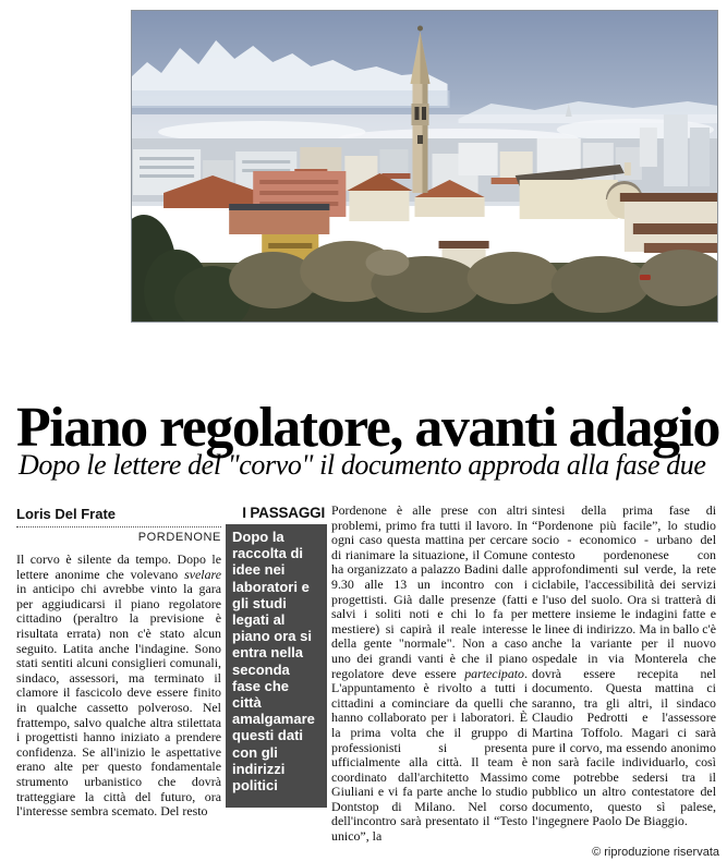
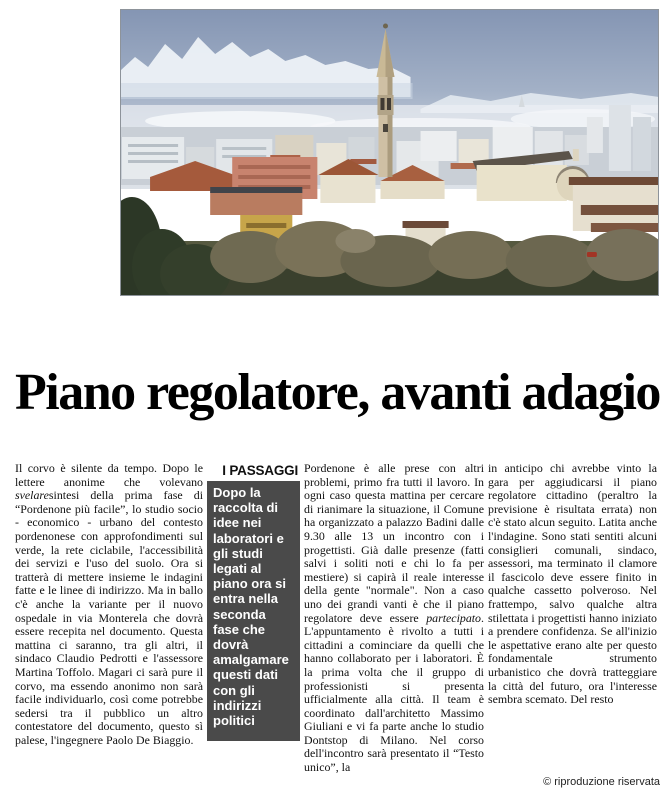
  Piano regolatore, avanti adagio
- Dopo le lettere del "corvo" il documento approda alla fase due
- Loris Del Frate
- PORDENONE
- Il corvo è silente da tempo. Dopo le lettere anonime che volevano svelare in anticipo chi avrebbe vinto la gara per aggiudicarsi il piano regolatore cittadino (peraltro la previsione è risultata errata) non c'è stato alcun seguito. Latita anche l'indagine. Sono stati sentiti alcuni consiglieri comunali, sindaco, assessori, ma terminato il clamore il fascicolo deve essere finito in qualche cassetto polveroso. Nel frattempo, salvo qualche altra stilettata i progettisti hanno iniziato a prendere confidenza. Se all'inizio le aspettative erano alte per questo fondamentale strumento urbanistico che dovrà tratteggiare la città del futuro, ora l'interesse sembra scemato. Del resto
+ Il corvo è silente da tempo. Dopo le lettere anonime che volevano svelaresintesi della prima fase di “Pordenone più facile”, lo studio socio - economico - urbano del contesto pordenonese con approfondimenti sul verde, la rete ciclabile, l'accessibilità dei servizi e l'uso del suolo. Ora si tratterà di mettere insieme le indagini fatte e le linee di indirizzo. Ma in ballo c'è anche la variante per il nuovo ospedale in via Monterela che dovrà essere recepita nel documento. Questa mattina ci saranno, tra gli altri, il sindaco Claudio Pedrotti e l'assessore Martina Toffolo. Magari ci sarà pure il corvo, ma essendo anonimo non sarà facile individuarlo, così come potrebbe sedersi tra il pubblico un altro contestatore del documento, questo sì palese, l'ingegnere Paolo De Biaggio.
  I PASSAGGI
- Dopo la raccolta di idee nei laboratori e gli studi legati al piano ora si entra nella seconda fase che città amalgamare questi dati con gli indirizzi politici
+ Dopo la raccolta di idee nei laboratori e gli studi legati al piano ora si entra nella seconda fase che dovrà amalgamare questi dati con gli indirizzi politici
  Pordenone è alle prese con altri problemi, primo fra tutti il lavoro. In ogni caso questa mattina per cercare di rianimare la situazione, il Comune ha organizzato a palazzo Badini dalle 9.30 alle 13 un incontro con i progettisti. Già dalle presenze (fatti salvi i soliti noti e chi lo fa per mestiere) si capirà il reale interesse della gente "normale". Non a caso uno dei grandi vanti è che il piano regolatore deve essere partecipato. L'appuntamento è rivolto a tutti i cittadini a cominciare da quelli che hanno collaborato per i laboratori. È la prima volta che il gruppo di professionisti si presenta ufficialmente alla città. Il team è coordinato dall'architetto Massimo Giuliani e vi fa parte anche lo studio Dontstop di Milano. Nel corso dell'incontro sarà presentato il “Testo unico”, la
- sintesi della prima fase di “Pordenone più facile”, lo studio socio - economico - urbano del contesto pordenonese con approfondimenti sul verde, la rete ciclabile, l'accessibilità dei servizi e l'uso del suolo. Ora si tratterà di mettere insieme le indagini fatte e le linee di indirizzo. Ma in ballo c'è anche la variante per il nuovo ospedale in via Monterela che dovrà essere recepita nel documento. Questa mattina ci saranno, tra gli altri, il sindaco Claudio Pedrotti e l'assessore Martina Toffolo. Magari ci sarà pure il corvo, ma essendo anonimo non sarà facile individuarlo, così come potrebbe sedersi tra il pubblico un altro contestatore del documento, questo sì palese, l'ingegnere Paolo De Biaggio.
+ in anticipo chi avrebbe vinto la gara per aggiudicarsi il piano regolatore cittadino (peraltro la previsione è risultata errata) non c'è stato alcun seguito. Latita anche l'indagine. Sono stati sentiti alcuni consiglieri comunali, sindaco, assessori, ma terminato il clamore il fascicolo deve essere finito in qualche cassetto polveroso. Nel frattempo, salvo qualche altra stilettata i progettisti hanno iniziato a prendere confidenza. Se all'inizio le aspettative erano alte per questo fondamentale strumento urbanistico che dovrà tratteggiare la città del futuro, ora l'interesse sembra scemato. Del resto
  © riproduzione riservata
